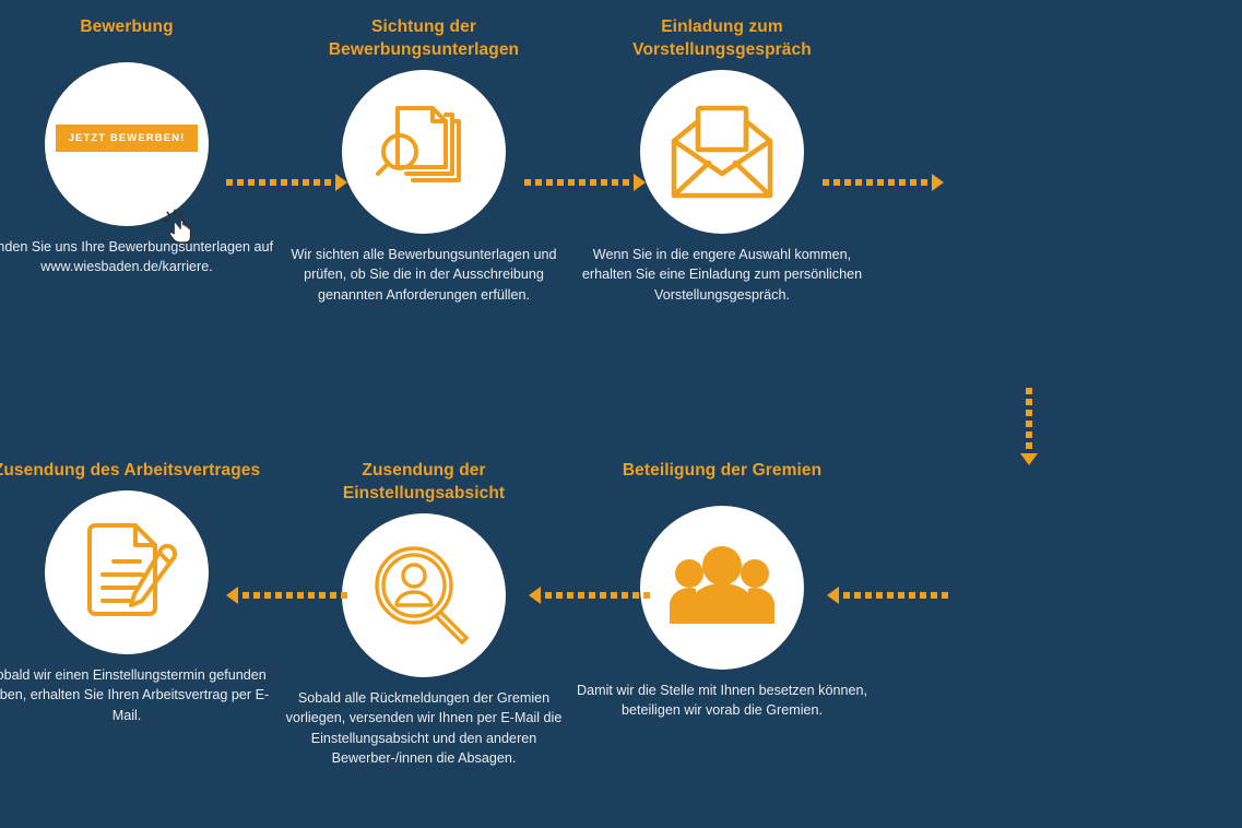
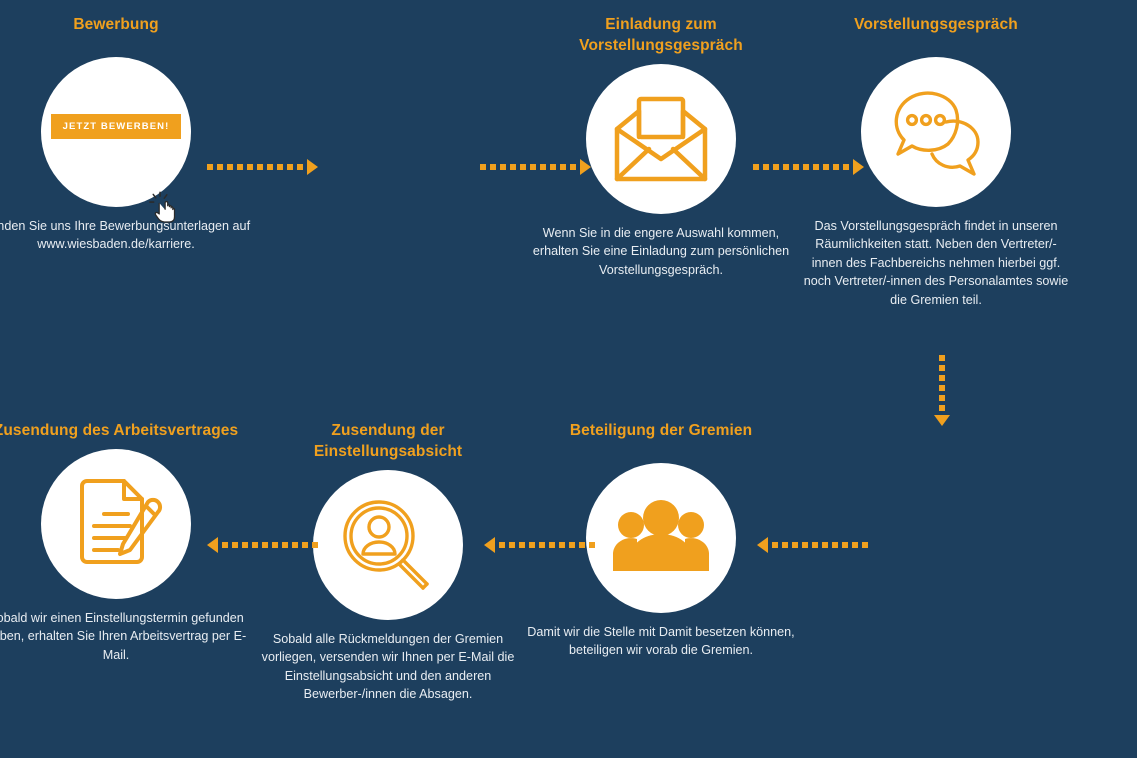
  Bewerbung
  JETZT BEWERBEN!
  nden Sie uns Ihre Bewerbungsunterlagen auf www.wiesbaden.de/karriere.
- Sichtung der Bewerbungsunterlagen
- Wir sichten alle Bewerbungsunterlagen und prüfen, ob Sie die in der Ausschreibung genannten Anforderungen erfüllen.
  Einladung zum Vorstellungsgespräch
  Wenn Sie in die engere Auswahl kommen, erhalten Sie eine Einladung zum persönlichen Vorstellungsgespräch.
+ Vorstellungsgespräch
+ Das Vorstellungsgespräch findet in unseren Räumlichkeiten statt. Neben den Vertreter/-innen des Fachbereichs nehmen hierbei ggf. noch Vertreter/-innen des Personalamtes sowie die Gremien teil.
  usendung des Arbeitsvertrages
  obald wir einen Einstellungstermin gefunden ben, erhalten Sie Ihren Arbeitsvertrag per E-Mail.
  Zusendung der Einstellungsabsicht
  Sobald alle Rückmeldungen der Gremien vorliegen, versenden wir Ihnen per E-Mail die Einstellungsabsicht und den anderen Bewerber-/innen die Absagen.
  Beteiligung der Gremien
- Damit wir die Stelle mit Ihnen besetzen können, beteiligen wir vorab die Gremien.
+ Damit wir die Stelle mit Damit besetzen können, beteiligen wir vorab die Gremien.
